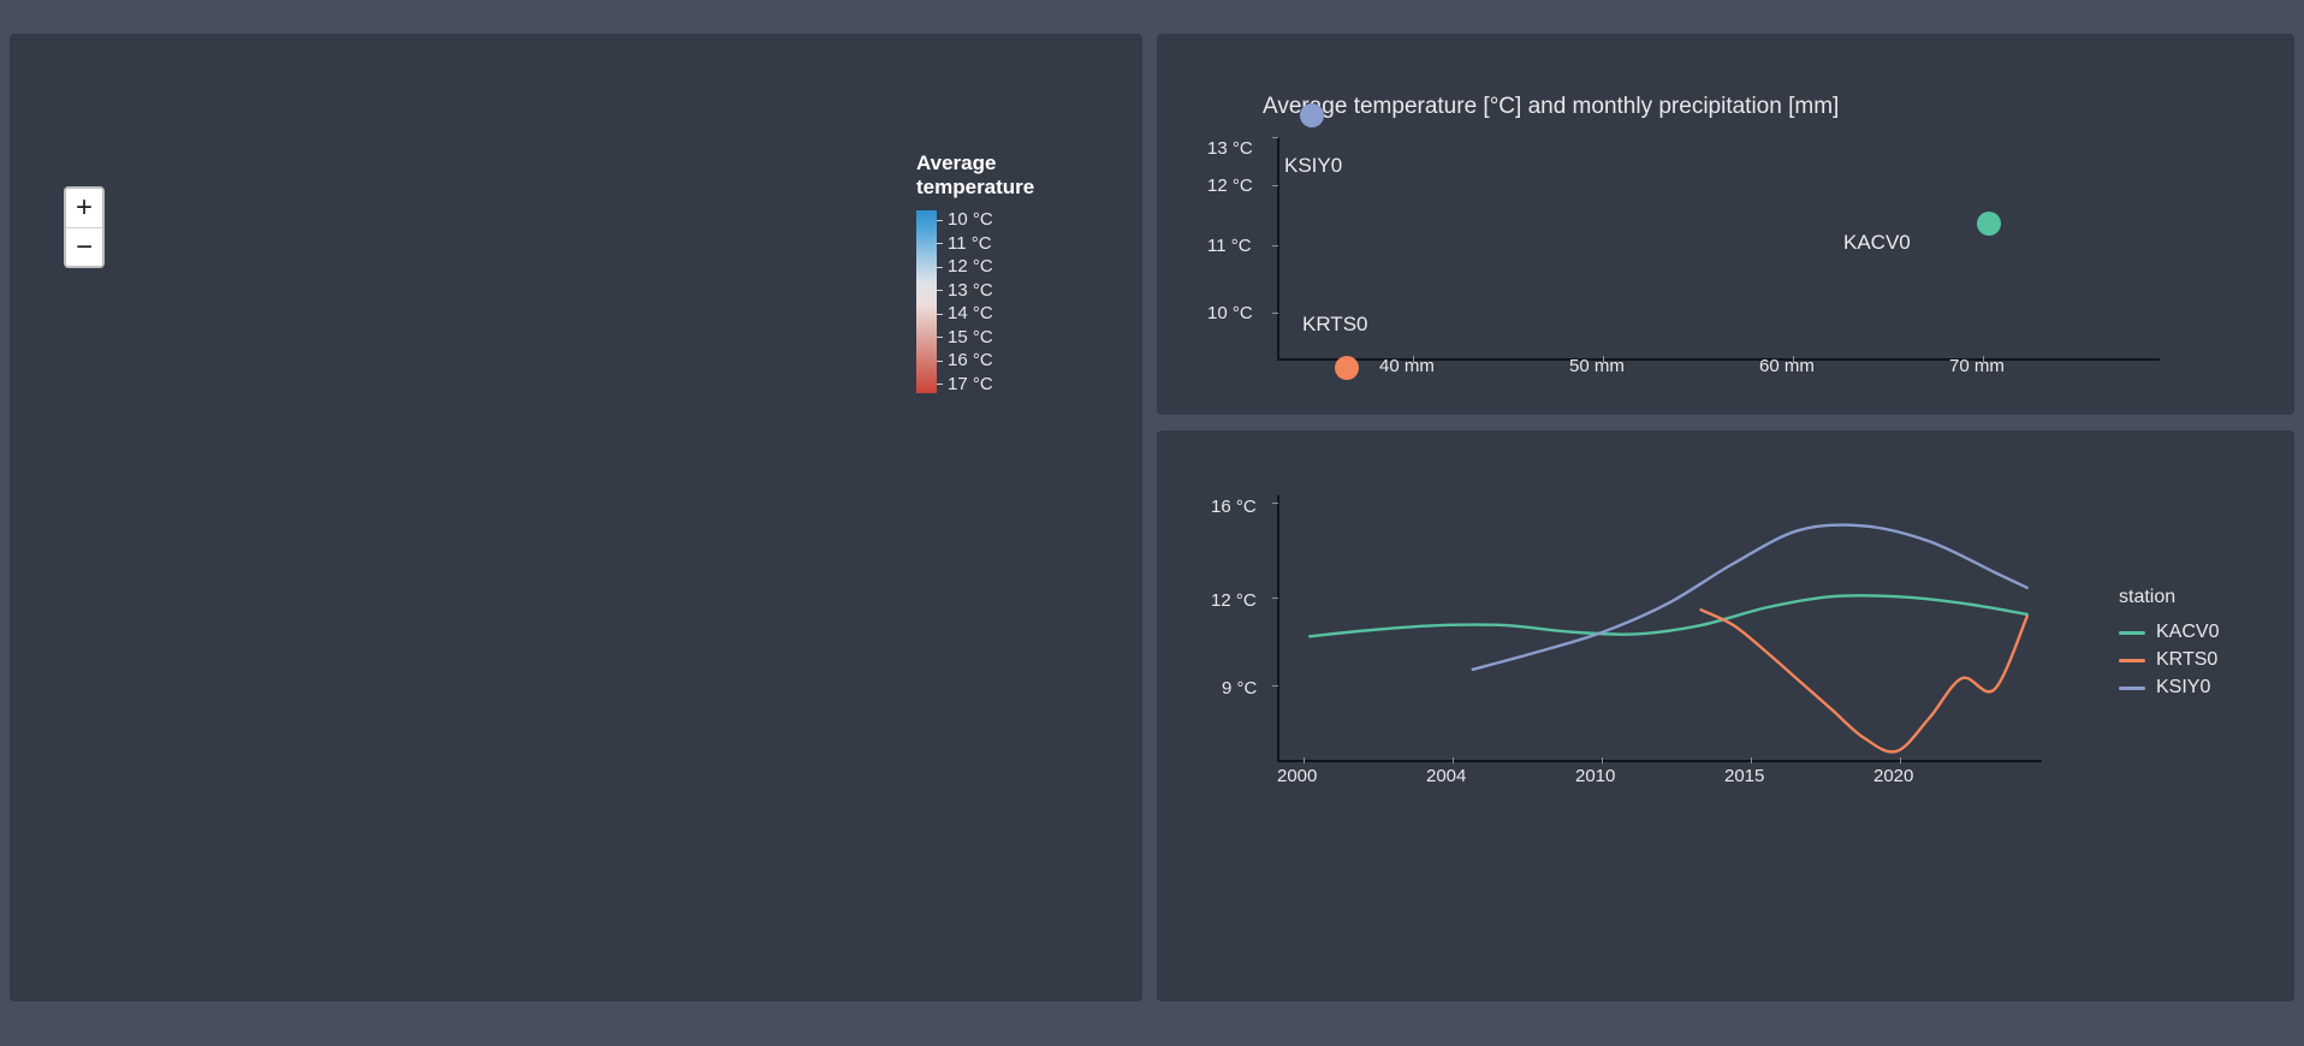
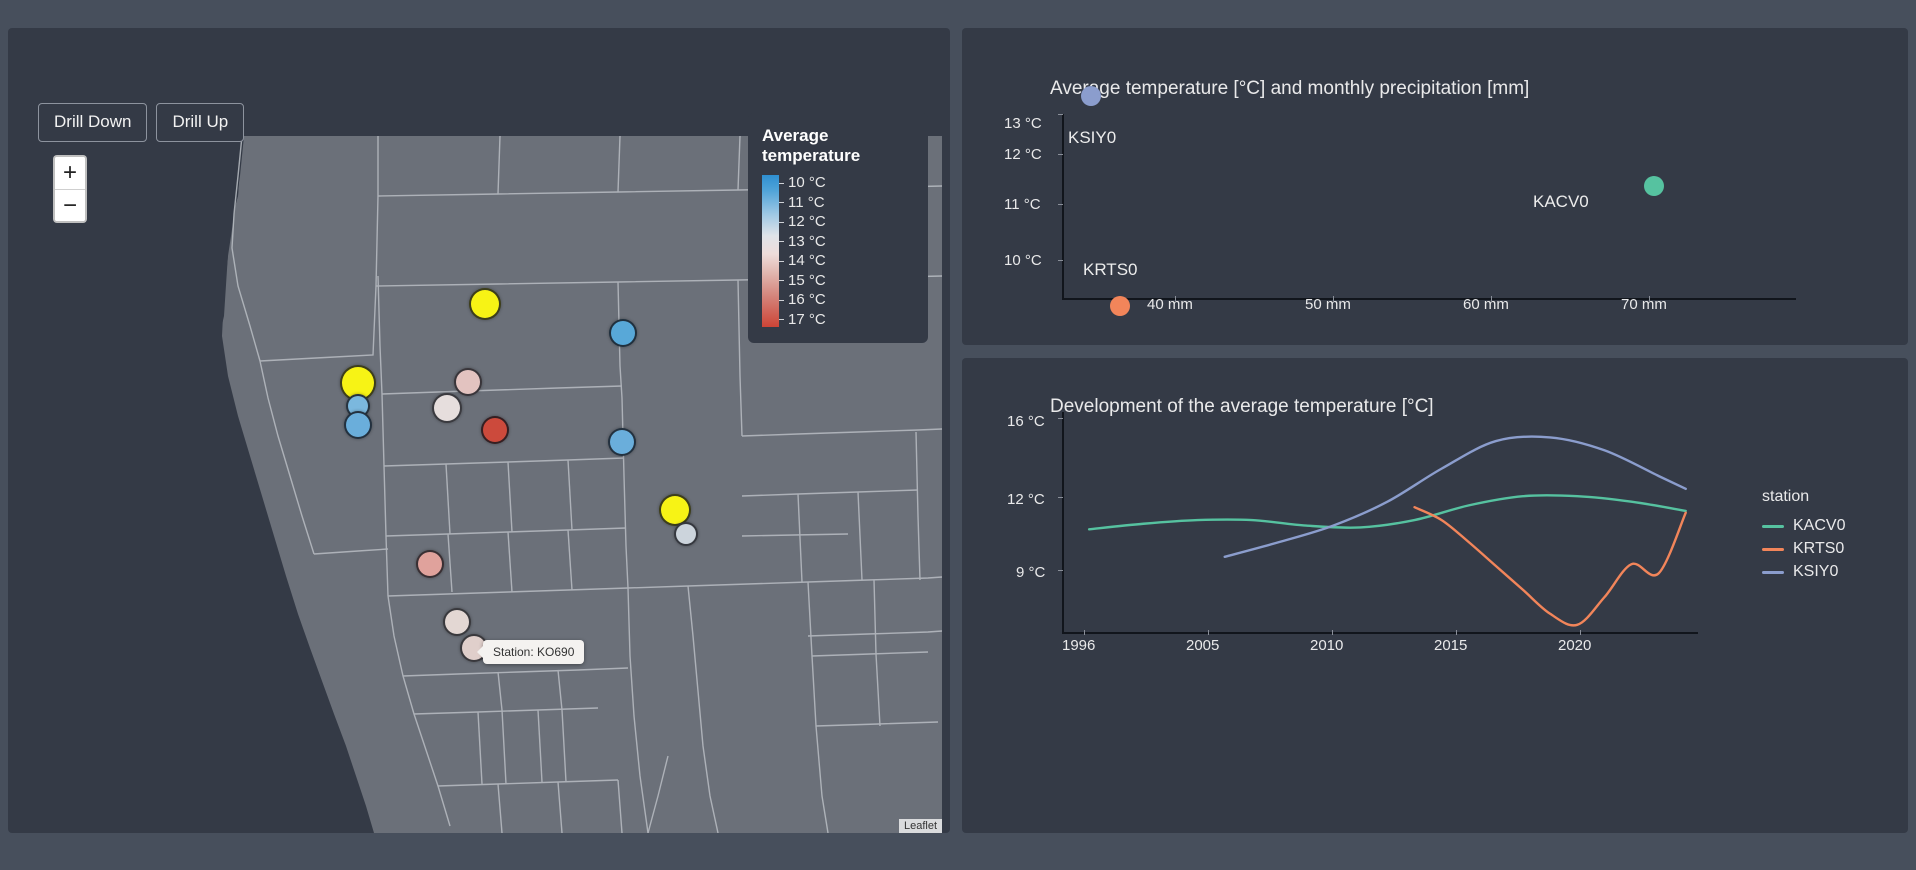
+ Station: KO690
+ Leaflet
+ Drill Down
+ Drill Up
  +
  −
  Average temperature
  10 °C
  11 °C
  12 °C
  13 °C
  14 °C
  15 °C
  16 °C
  17 °C
  Avege temperature [°C] and monthly precipitation [mm]
  13 °C
  12 °C
  11 °C
  10 °C
  40 mm
  50 mm
  60 mm
  70 mm
  KSIY0
  KRTS0
  KACV0
+ Development of the average temperature [°C]
  16 °C
  12 °C
  9 °C
- 2000
+ 1996
- 2004
+ 2005
  2010
  2015
  2020
  station
  KACV0
  KRTS0
  KSIY0
